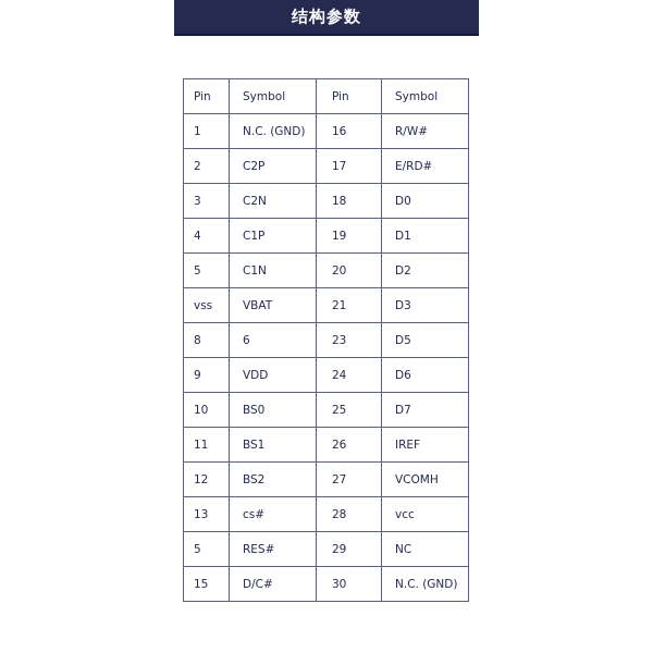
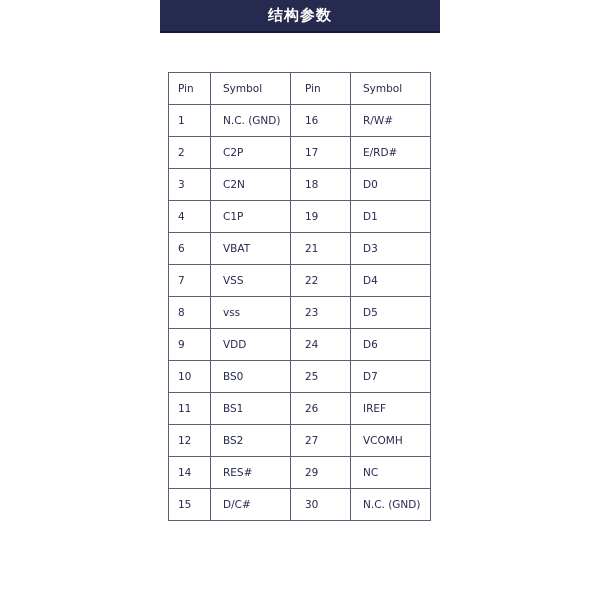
  结构参数
  Pin	Symbol	Pin	Symbol
  1	N.C. (GND)	16	R/W#
  2	C2P	17	E/RD#
  3	C2N	18	D0
  4	C1P	19	D1
- 5	C1N	20	D2
- vss	VBAT	21	D3
+ 6	VBAT	21	D3
+ 7	VSS	22	D4
- 8	6	23	D5
+ 8	vss	23	D5
  9	VDD	24	D6
  10	BS0	25	D7
  11	BS1	26	IREF
  12	BS2	27	VCOMH
- 13	cs#	28	vcc
- 5	RES#	29	NC
+ 14	RES#	29	NC
  15	D/C#	30	N.C. (GND)
